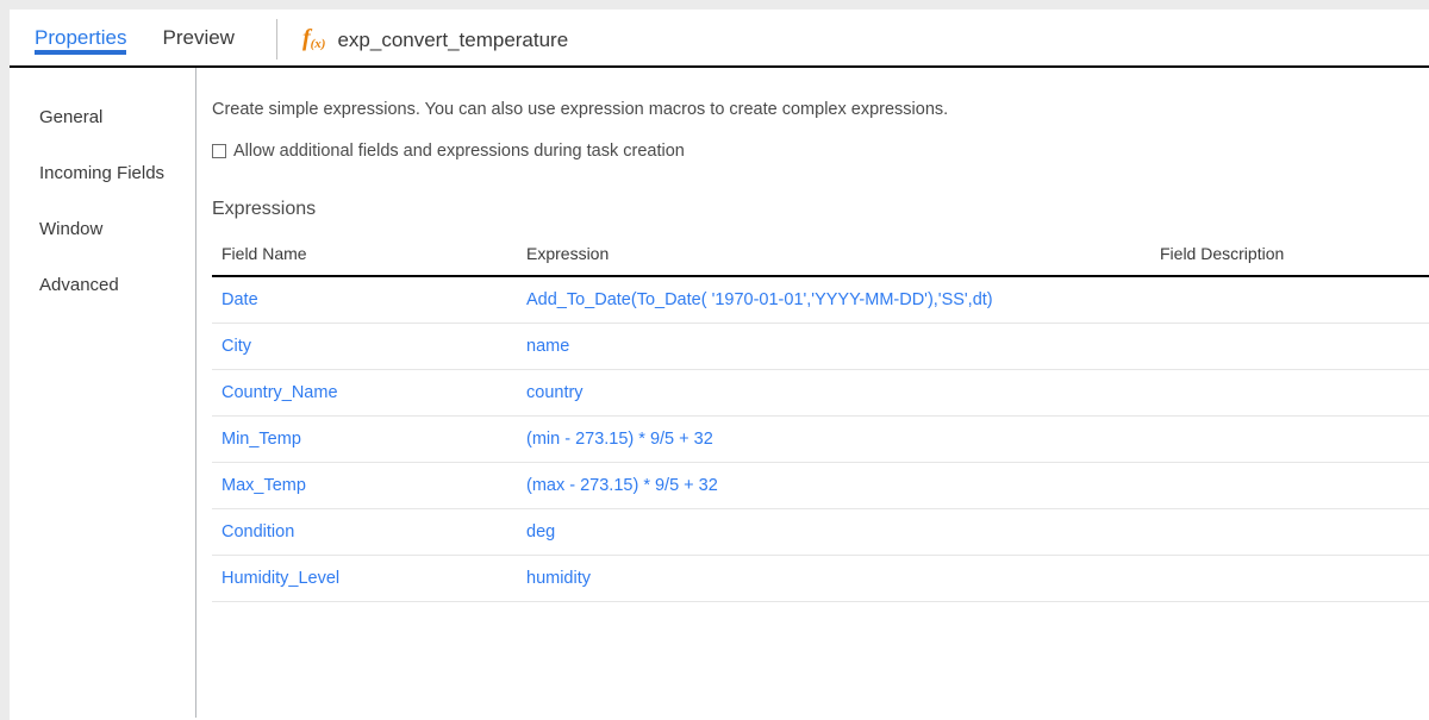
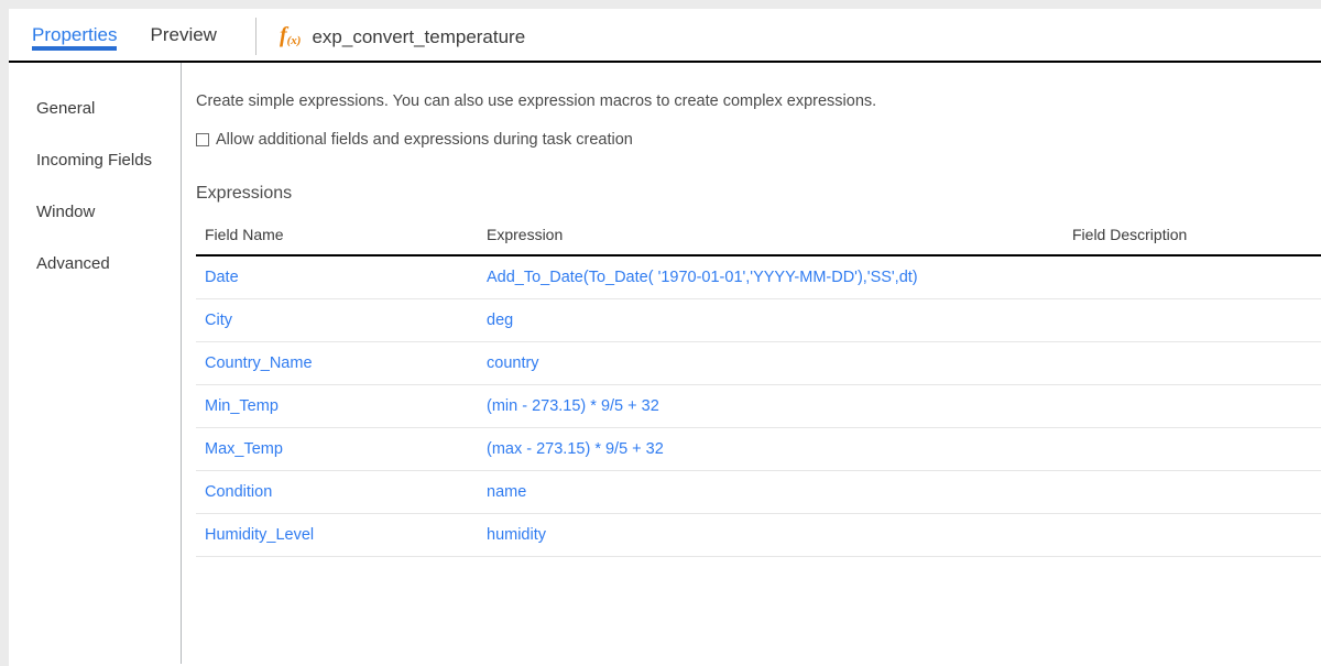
  Properties
  Preview
  f(x)
  exp_convert_temperature
  General
  Incoming Fields
  Window
  Advanced
  Create simple expressions. You can also use expression macros to create complex expressions.
  Allow additional fields and expressions during task creation
  Expressions
  Field Name	Expression	Field Description
  Date	Add_To_Date(To_Date( '1970-01-01','YYYY-MM-DD'),'SS',dt)
- City	name
+ City	deg
  Country_Name	country
  Min_Temp	(min - 273.15) * 9/5 + 32
  Max_Temp	(max - 273.15) * 9/5 + 32
- Condition	deg
+ Condition	name
  Humidity_Level	humidity
